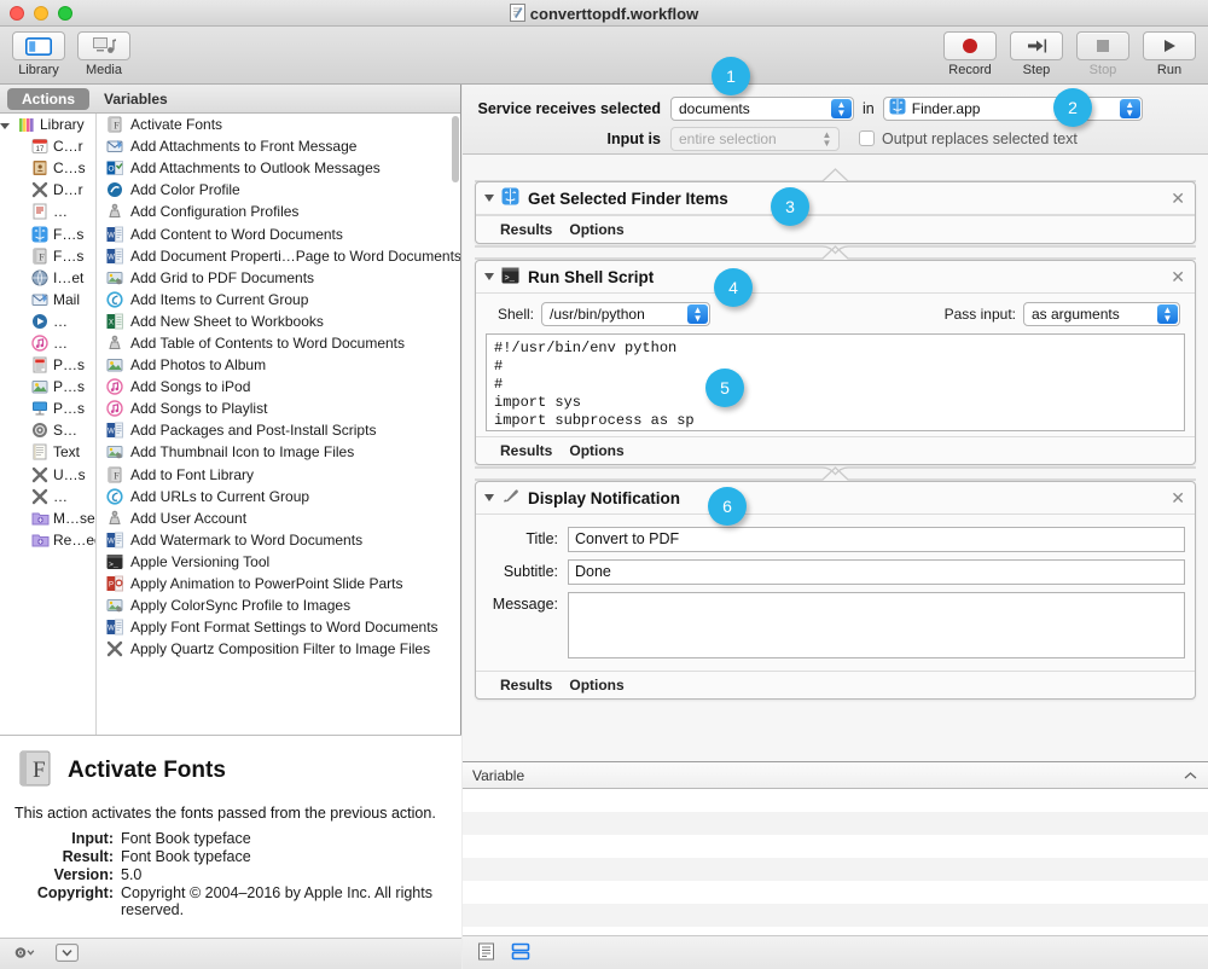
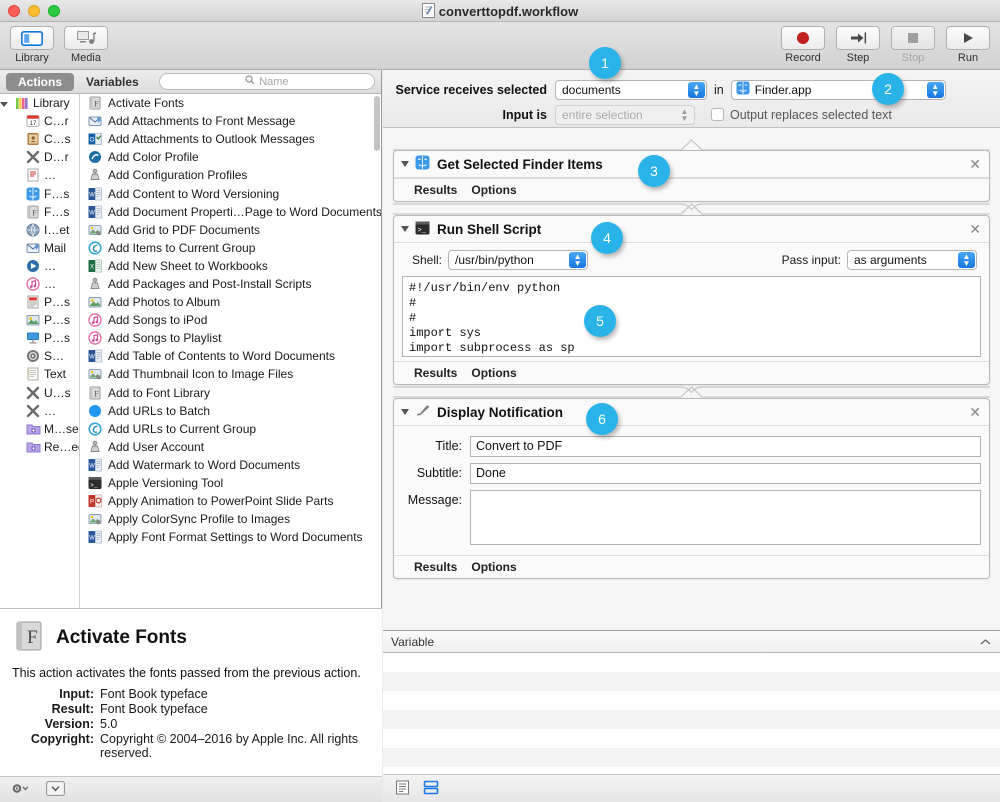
  converttopdf.workflow
  Library
  Media
  Record
  Step
  Stop
  Run
  Actions
  Variables
+ Name
  Library
  C…r
  C…s
  D…r
  …
  F…s
  F
  F…s
  I…et
  Mail
  …
  …
  P…s
  P…s
  P…s
  S…
  Text
  U…s
  …
  M…se
  Re…e
  F
  Activate Fonts
  Add Attachments to Front Message
  Add Attachments to Outlook Messages
  Add Color Profile
  Add Configuration Profiles
- Add Content to Word Documents
+ Add Content to Word Versioning
  Add Document Properti…Page to Word Documents
  Add Grid to PDF Documents
  Add Items to Current Group
  Add New Sheet to Workbooks
- Add Table of Contents to Word Documents
+ Add Packages and Post-Install Scripts
  Add Photos to Album
  Add Songs to iPod
  Add Songs to Playlist
- Add Packages and Post-Install Scripts
+ Add Table of Contents to Word Documents
  Add Thumbnail Icon to Image Files
  F
  Add to Font Library
+ Add URLs to Batch
  Add URLs to Current Group
  Add User Account
  Add Watermark to Word Documents
  Apple Versioning Tool
  Apply Animation to PowerPoint Slide Parts
  Apply ColorSync Profile to Images
  Apply Font Format Settings to Word Documents
- Apply Quartz Composition Filter to Image Files
  F
  Activate Fonts
  This action activates the fonts passed from the previous action.
  Input:
  Font Book typeface
  Result:
  Font Book typeface
  Version:
  5.0
  Copyright:
  Copyright © 2004–2016 by Apple Inc. All rights reserved.
  Service receives selected
  documents
  ▲
  ▼
  in
  Finder.app
  ▲
  ▼
  Input is
  entire selection
  ▲
  ▼
  Output replaces selected text
  Get Selected Finder Items
  ✕
  Results
  Options
  >_
  Run Shell Script
  ✕
  Shell:
  /usr/bin/python
  ▲
  ▼
  Pass input:
  as arguments
  ▲
  ▼
  #!/usr/bin/env python
  #
  #
  import sys
  import subprocess as sp
  Results
  Options
  Display Notification
  ✕
  Title:
  Convert to PDF
  Subtitle:
  Done
  Message:
  Results
  Options
  Variable
  1
  2
  3
  4
  5
  6
